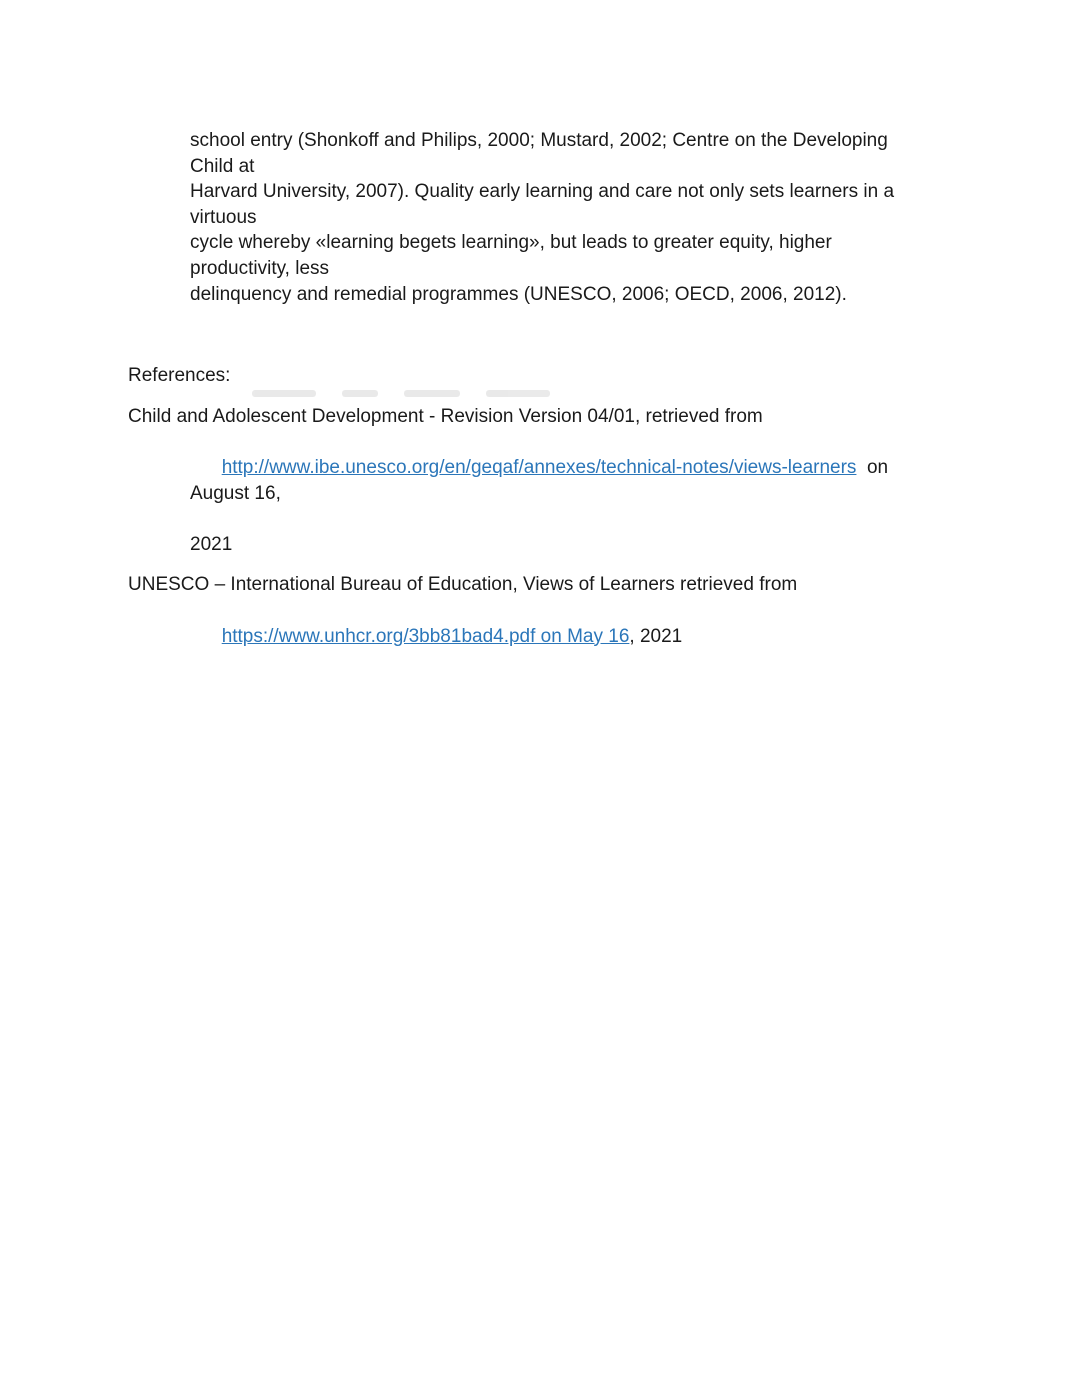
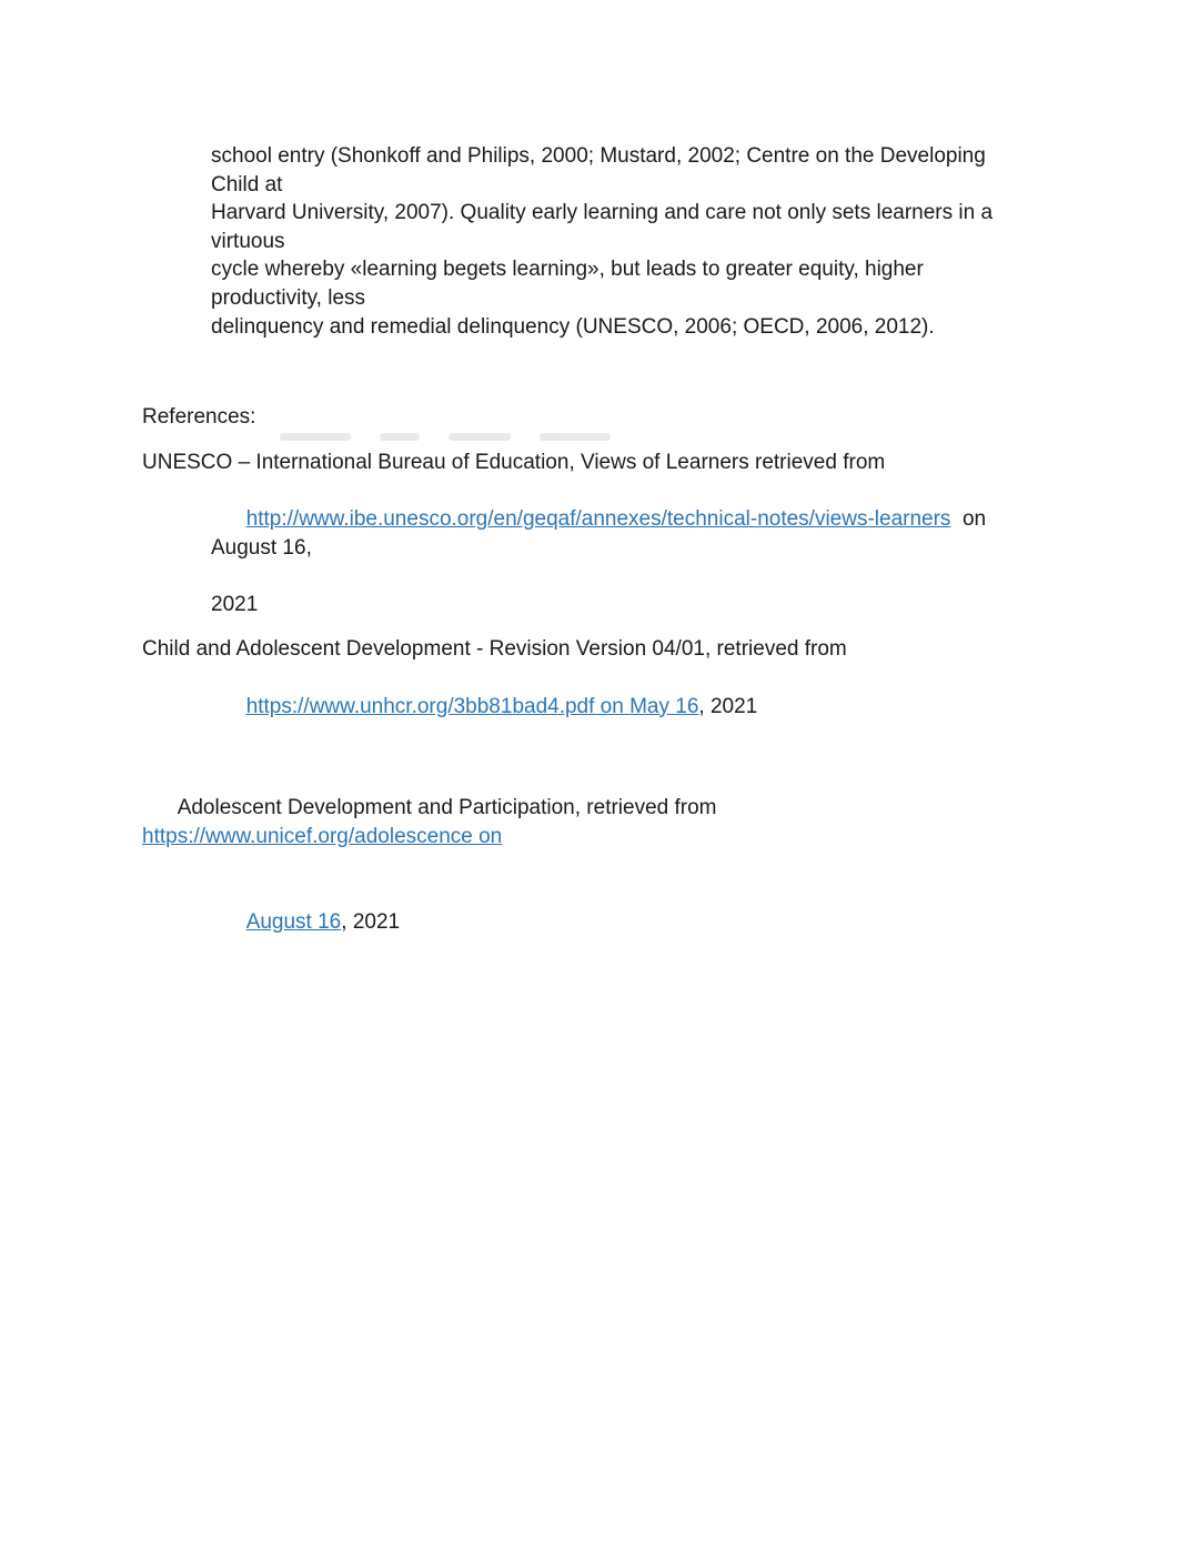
  school entry (Shonkoff and Philips, 2000; Mustard, 2002; Centre on the Developing Child at
  Harvard University, 2007). Quality early learning and care not only sets learners in a virtuous
  cycle whereby «learning begets learning», but leads to greater equity, higher productivity, less
- delinquency and remedial programmes (UNESCO, 2006; OECD, 2006, 2012).
+ delinquency and remedial delinquency (UNESCO, 2006; OECD, 2006, 2012).
  References:
- Child and Adolescent Development - Revision Version 04/01, retrieved from
+ UNESCO – International Bureau of Education, Views of Learners retrieved from
  http://www.ibe.unesco.org/en/geqaf/annexes/technical-notes/views-learners on August 16,
  2021
- UNESCO – International Bureau of Education, Views of Learners retrieved from
+ Child and Adolescent Development - Revision Version 04/01, retrieved from
  https://www.unhcr.org/3bb81bad4.pdf on May 16, 2021
+ Adolescent Development and Participation, retrieved from https://www.unicef.org/adolescence on
+ August 16, 2021
